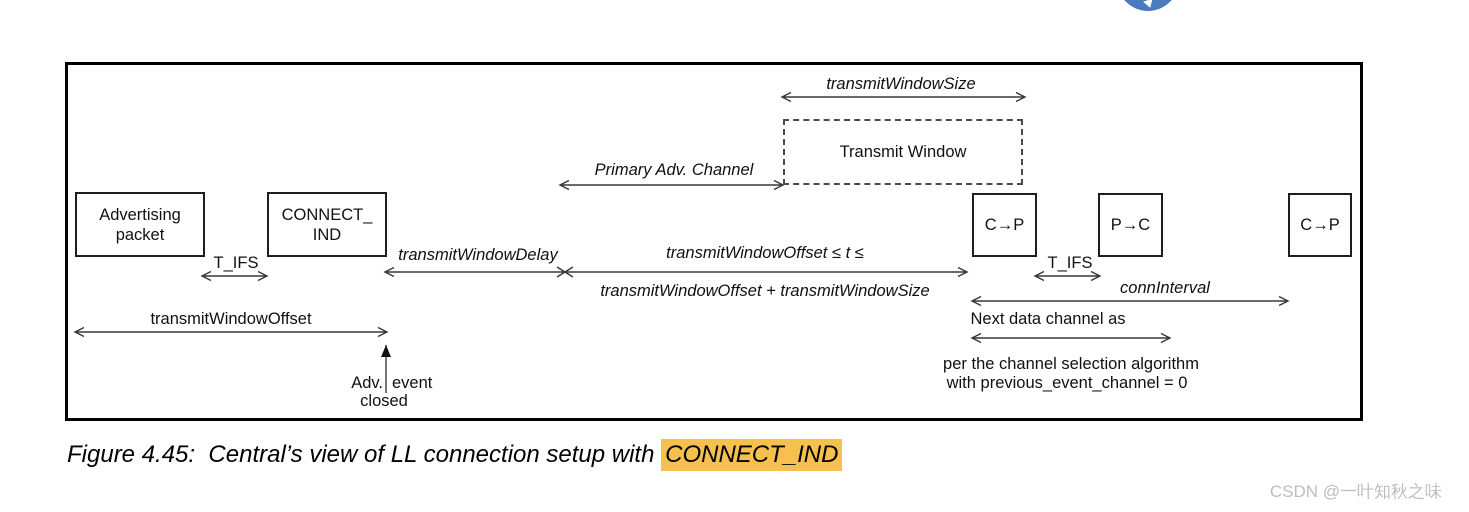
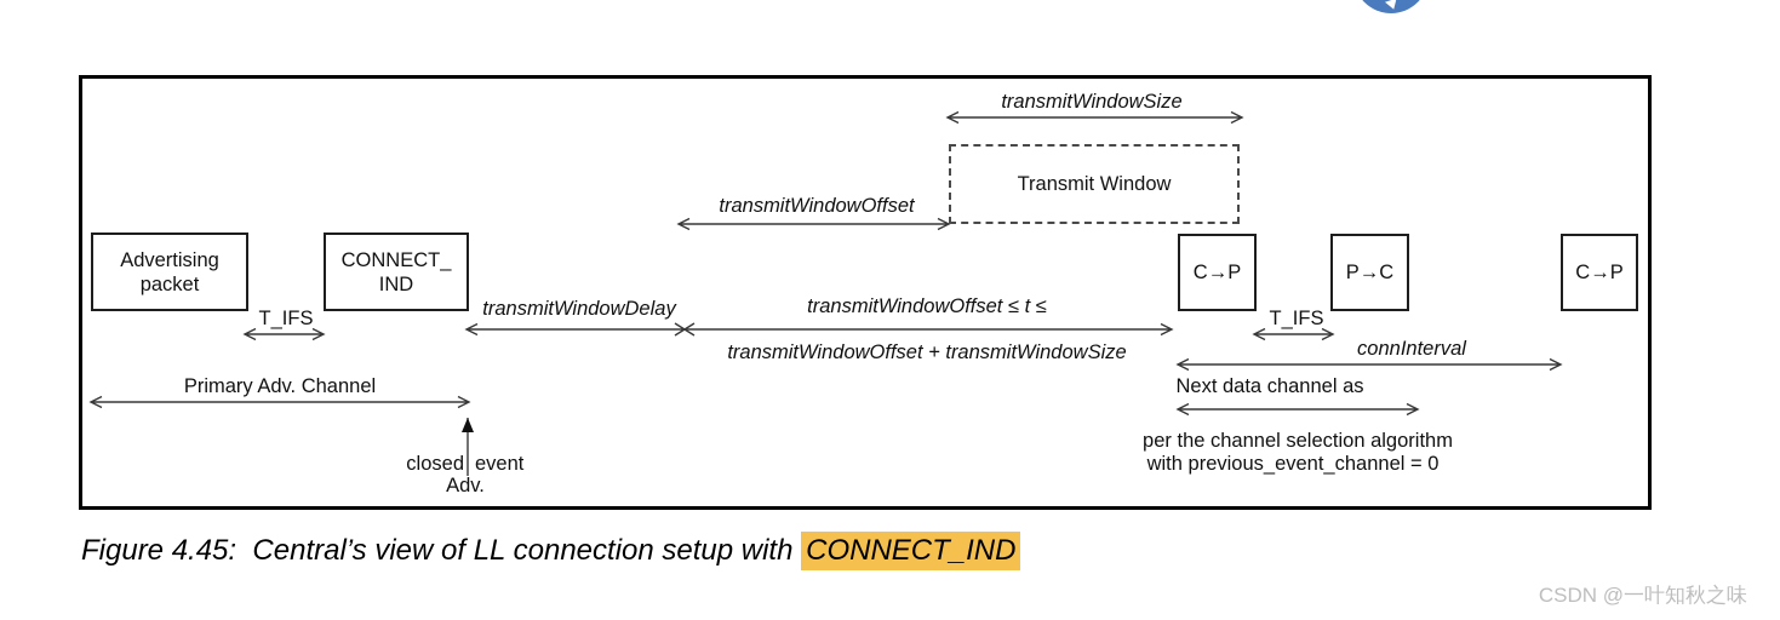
  Figure 4.45: Central’s view of LL connection setup with CONNECT_IND
  CSDN @一叶知秋之味
  Advertising
  packet
  CONNECT_
  IND
  Transmit Window
  C→P
  P→C
  C→P
  transmitWindowSize
- Primary Adv. Channel
+ transmitWindowOffset
  transmitWindowDelay
  transmitWindowOffset ≤ t ≤
  transmitWindowOffset + transmitWindowSize
  T_IFS
  T_IFS
  connInterval
- transmitWindowOffset
+ Primary Adv. Channel
  Next data channel as
- Adv.
+ closed
  event
- closed
+ Adv.
  per the channel selection algorithm
  with previous_event_channel = 0
